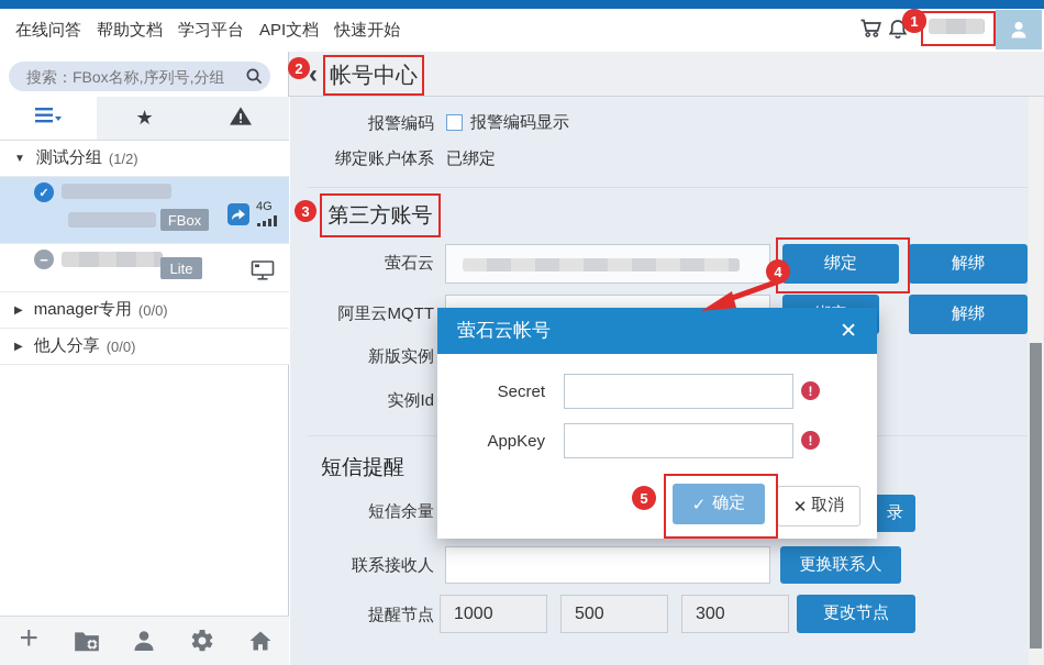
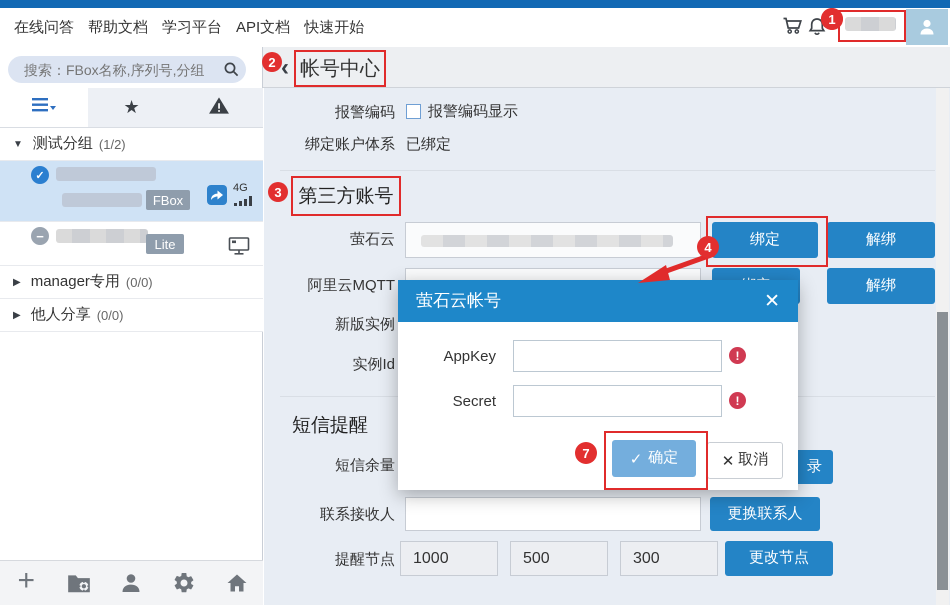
  在线问答
  帮助文档
  学习平台
  API文档
  快速开始
  搜索：FBox名称,序列号,分组
  ★
  ▼
  测试分组
  (1/2)
  ✓
  FBox
  4G
  −
  Lite
  ▶
  manager专用
  (0/0)
  ▶
  他人分享
  (0/0)
  +
  ‹
  帐号中心
  报警编码
  报警编码显示
  绑定账户体系
  已绑定
  第三方账号
  萤石云
  绑定
  解绑
  阿里云MQTT
  解绑
  新版实例
  实例Id
  短信提醒
  短信余量
  录
  联系接收人
  更换联系人
  提醒节点
  1000
  500
  300
  更改节点
  萤石云帐号
  ✕
- Secret
+ AppKey
  !
- AppKey
+ Secret
  !
  ✓
  确定
  ✕
  取消
  2
  3
  4
- 5
+ 7
  1
